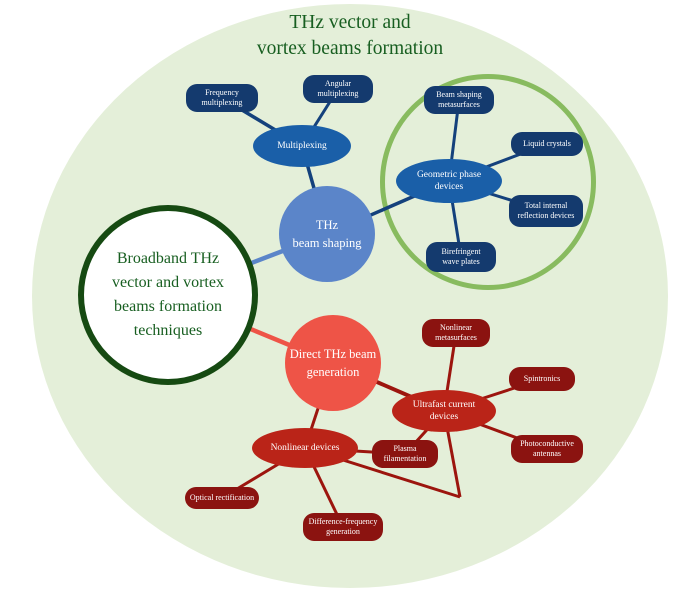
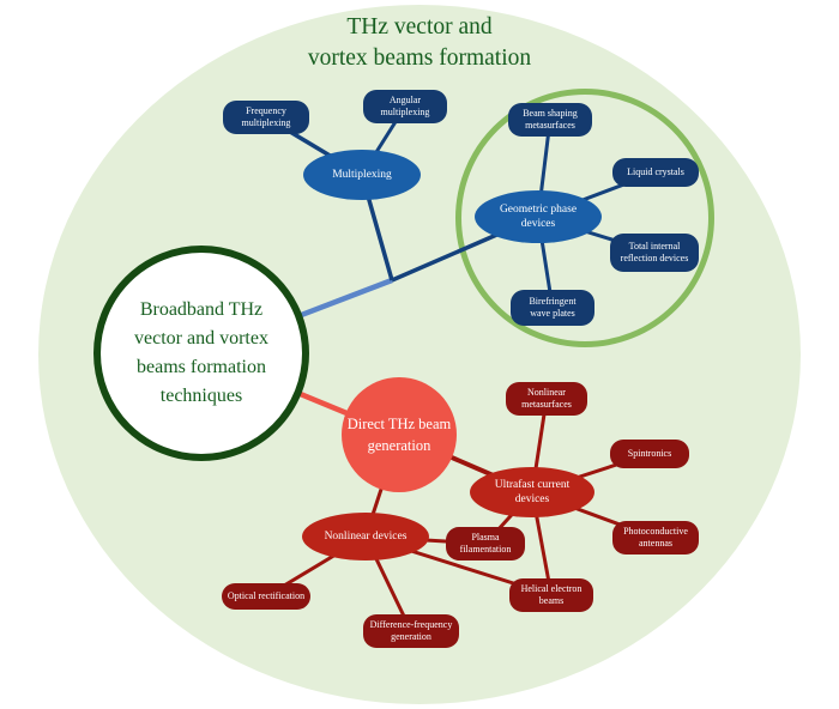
  THz vector and
  vortex beams formation
  Broadband THz
  vector and vortex
  beams formation
  techniques
- THz
- beam shaping
  Multiplexing
  Frequency
  multiplexing
  Angular
  multiplexing
  Geometric phase
  devices
  Beam shaping
  metasurfaces
  Liquid crystals
  Total internal
  reflection devices
  Birefringent
  wave plates
  Direct THz beam
  generation
  Ultrafast current
  devices
  Nonlinear
  metasurfaces
  Spintronics
  Photoconductive
  antennas
+ Helical electron
+ beams
  Nonlinear devices
  Plasma
  filamentation
  Optical rectification
  Difference-frequency
  generation
